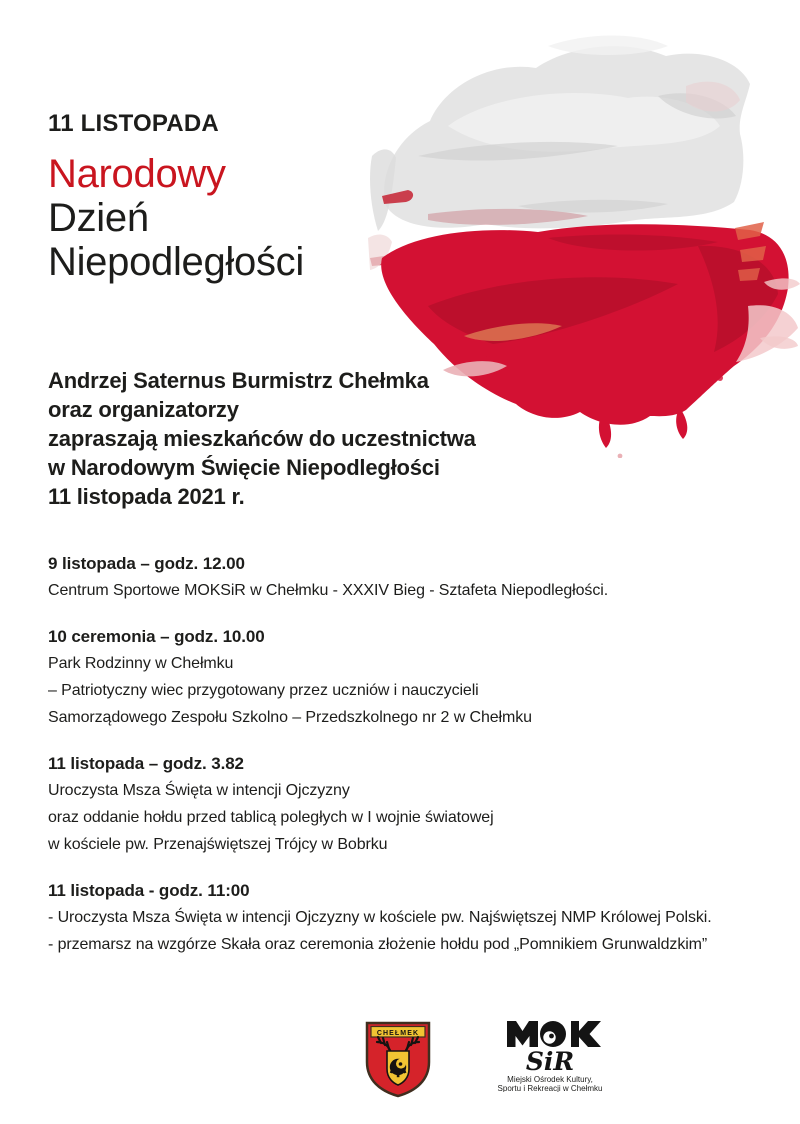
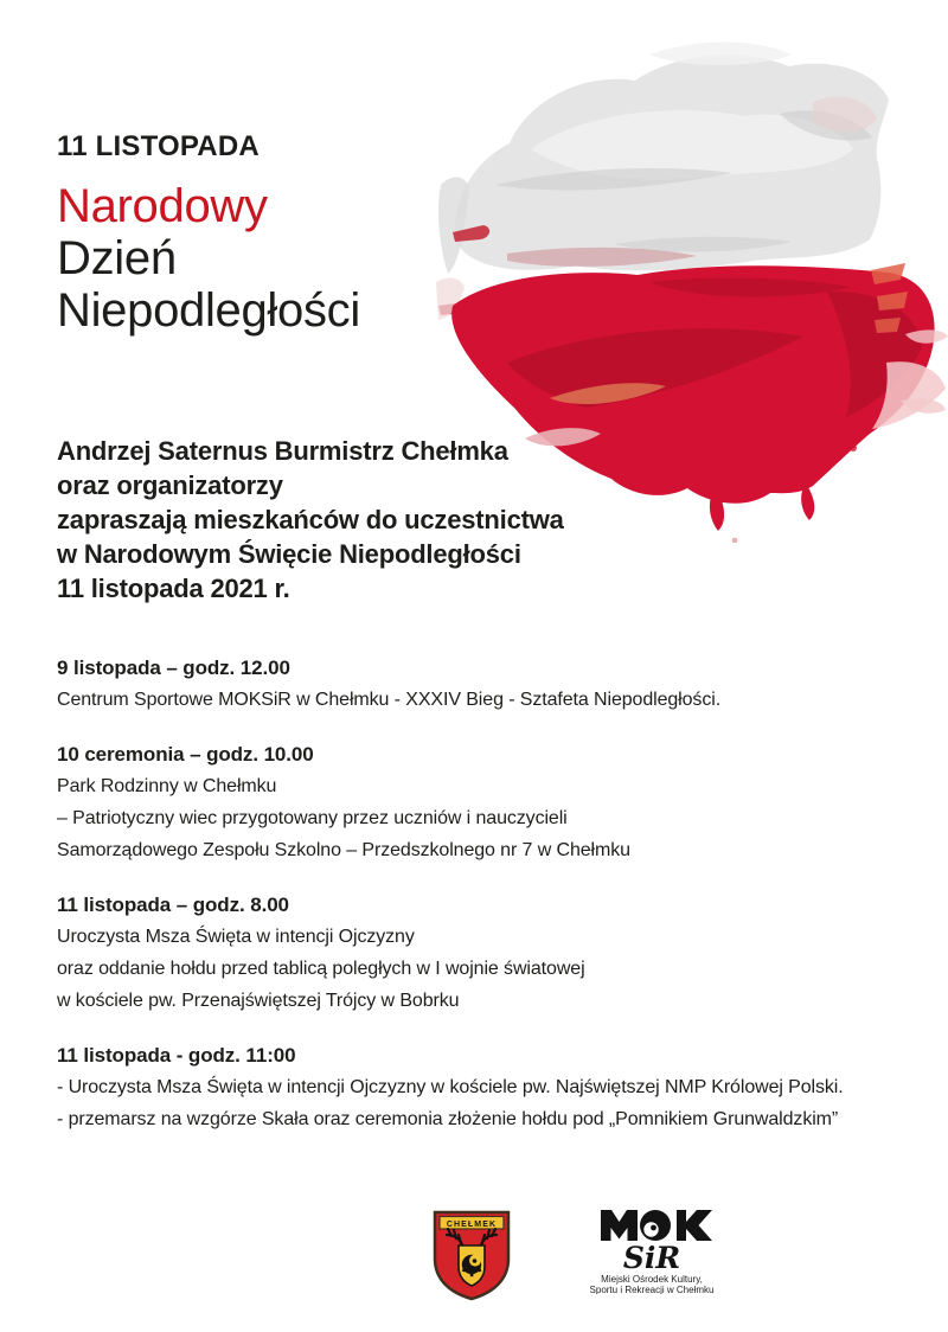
  11 LISTOPADA
  Narodowy
  Dzień
  Niepodległości
  Andrzej Saternus Burmistrz Chełmka
  oraz organizatorzy
  zapraszają mieszkańców do uczestnictwa
  w Narodowym Święcie Niepodległości
  11 listopada 2021 r.
  9 listopada – godz. 12.00
  Centrum Sportowe MOKSiR w Chełmku - XXXIV Bieg - Sztafeta Niepodległości.
  10 ceremonia – godz. 10.00
  Park Rodzinny w Chełmku
  – Patriotyczny wiec przygotowany przez uczniów i nauczycieli
- Samorządowego Zespołu Szkolno – Przedszkolnego nr 2 w Chełmku
+ Samorządowego Zespołu Szkolno – Przedszkolnego nr 7 w Chełmku
- 11 listopada – godz. 3.82
+ 11 listopada – godz. 8.00
  Uroczysta Msza Święta w intencji Ojczyzny
  oraz oddanie hołdu przed tablicą poległych w I wojnie światowej
  w kościele pw. Przenajświętszej Trójcy w Bobrku
  11 listopada - godz. 11:00
  - Uroczysta Msza Święta w intencji Ojczyzny w kościele pw. Najświętszej NMP Królowej Polski.
  - przemarsz na wzgórze Skała oraz ceremonia złożenie hołdu pod „Pomnikiem Grunwaldzkim”
  SiR
  Miejski Ośrodek Kultury,
  Sportu i Rekreacji w Chełmku
